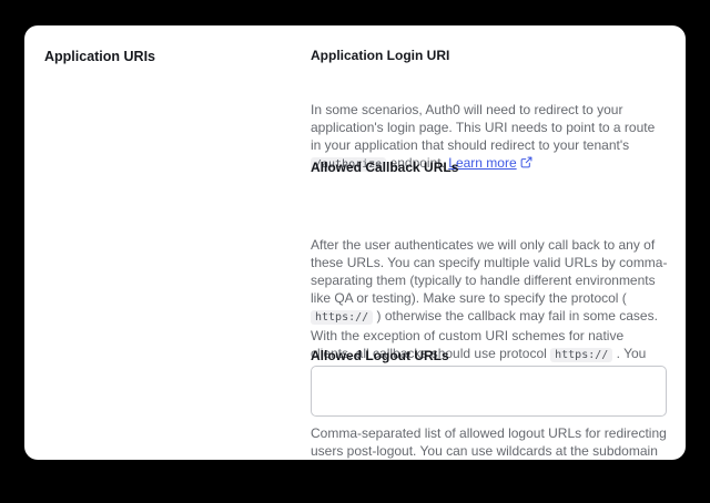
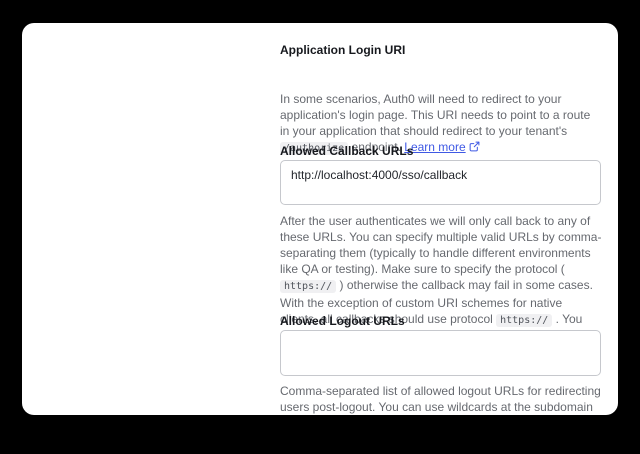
- Application URIs
  Application Login URI
  In some scenarios, Auth0 will need to redirect to your application's login page. This URI needs to point to a route in your application that should redirect to your tenant's /authorize endpoint. Learn more
  Allowed Callback URLs
+ http://localhost:4000/sso/callback
  After the user authenticates we will only call back to any of these URLs. You can specify multiple valid URLs by comma-separating them (typically to handle different environments like QA or testing). Make sure to specify the protocol ( https:// ) otherwise the callback may fail in some cases. With the exception of custom URI schemes for native clients, all callbacks should use protocol https:// . You
  Allowed Logout URLs
  Comma-separated list of allowed logout URLs for redirecting users post-logout. You can use wildcards at the subdomain
